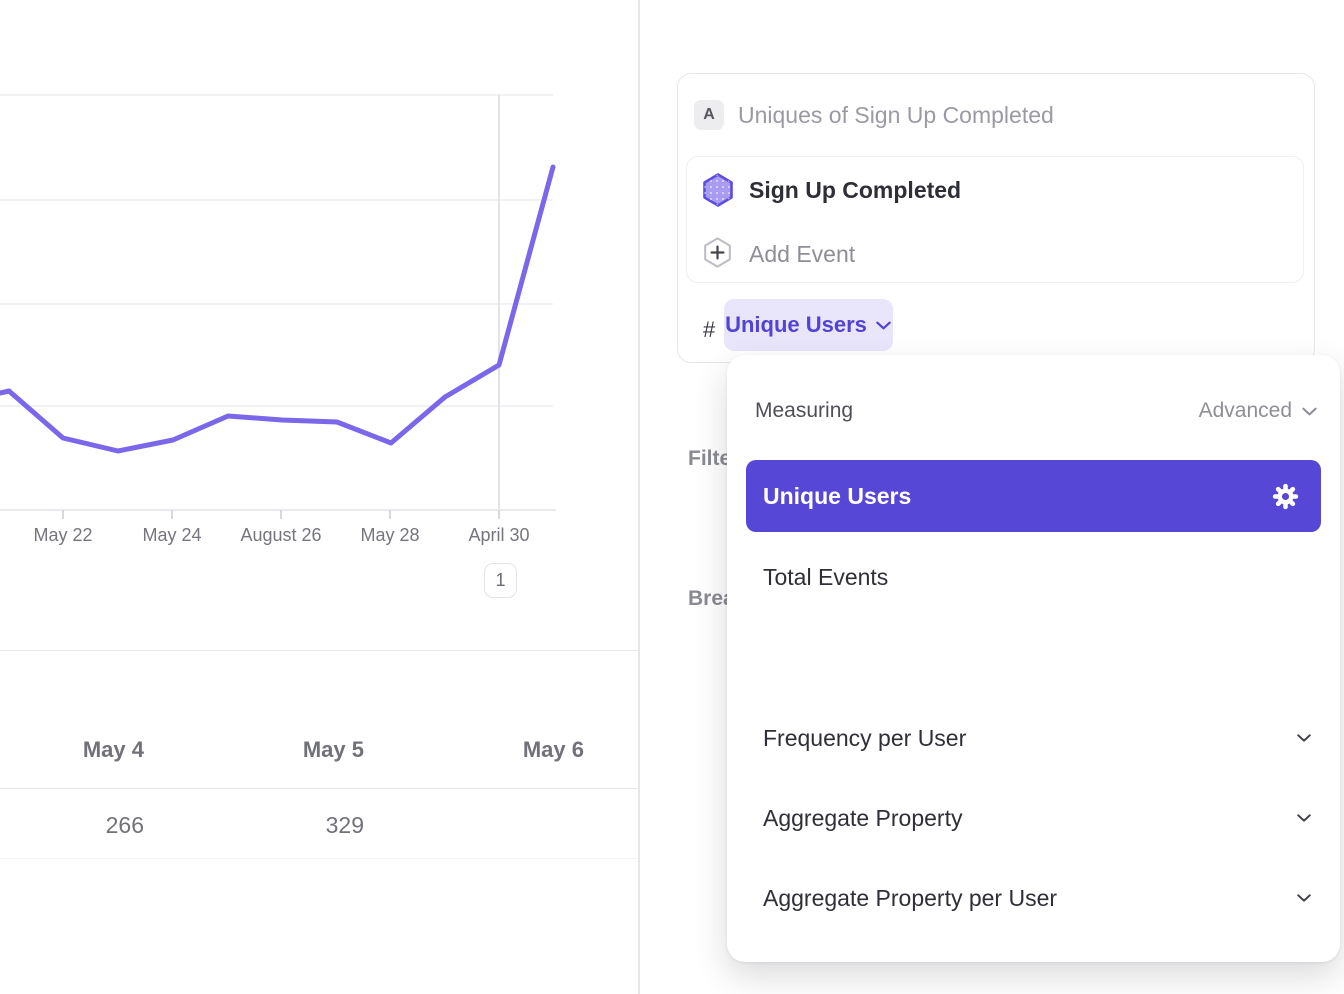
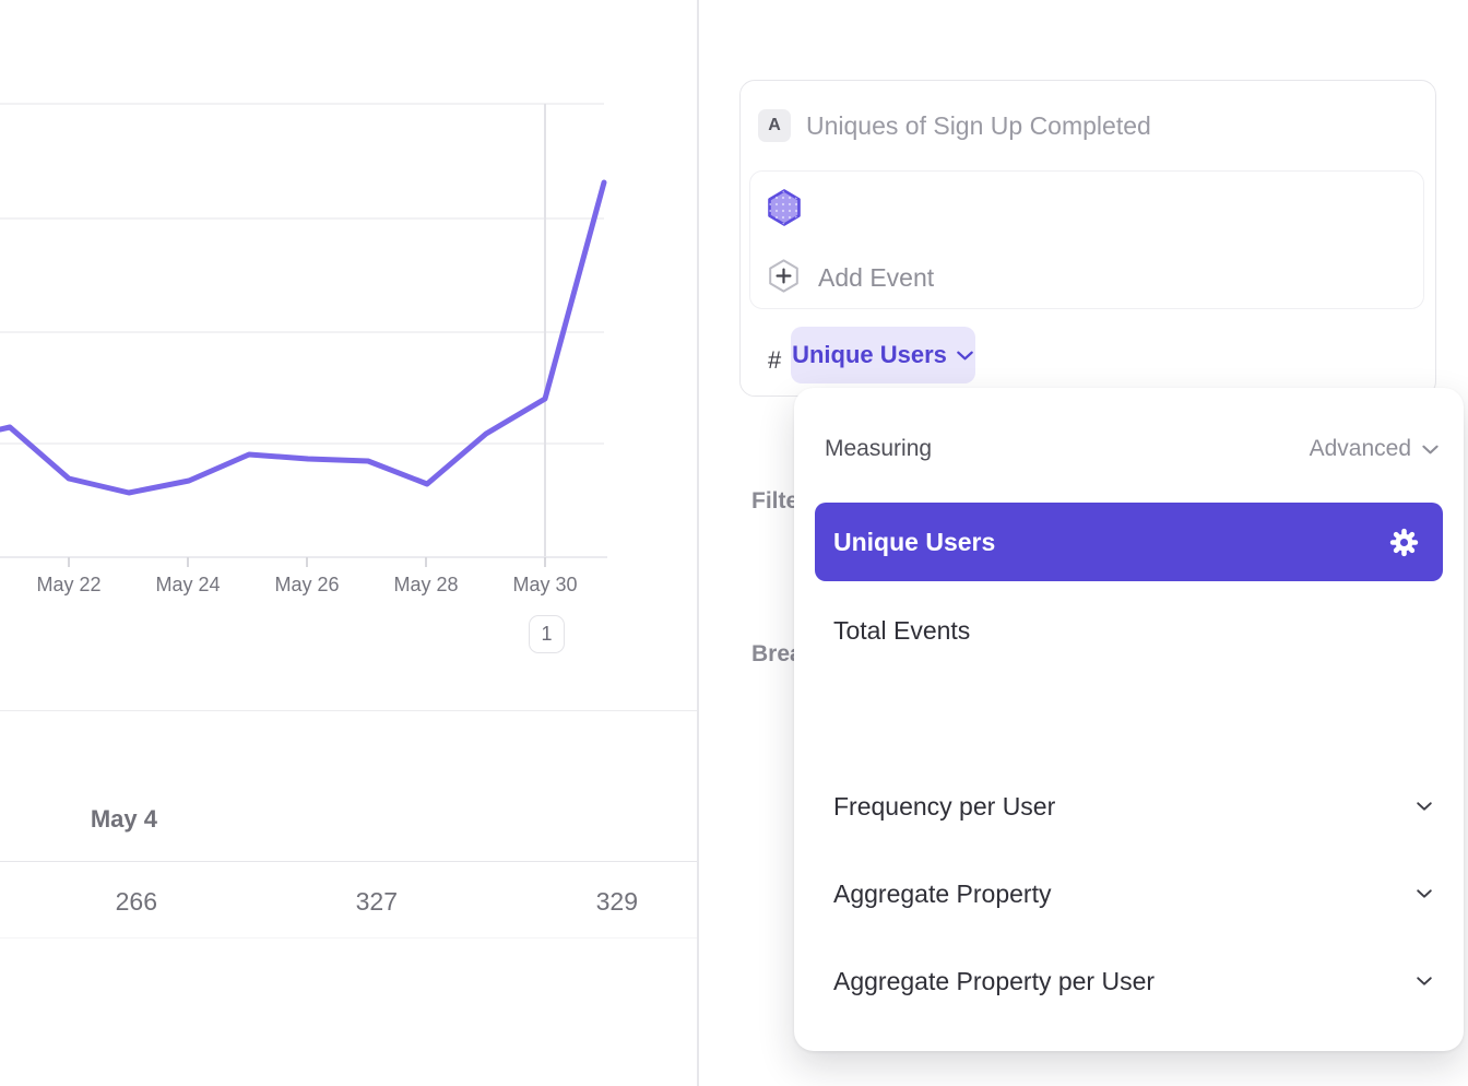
  May 22
  May 24
- August 26
+ May 26
  May 28
- April 30
+ May 30
  1
  May 4
- May 5
- May 6
  266
+ 327
  329
  A
  Uniques of Sign Up Completed
- Sign Up Completed
  Add Event
  #
  Unique Users
  Filte
  Measuring
  Advanced
  Unique Users
  Total Events
  Frequency per User
  Aggregate Property
  Aggregate Property per User
